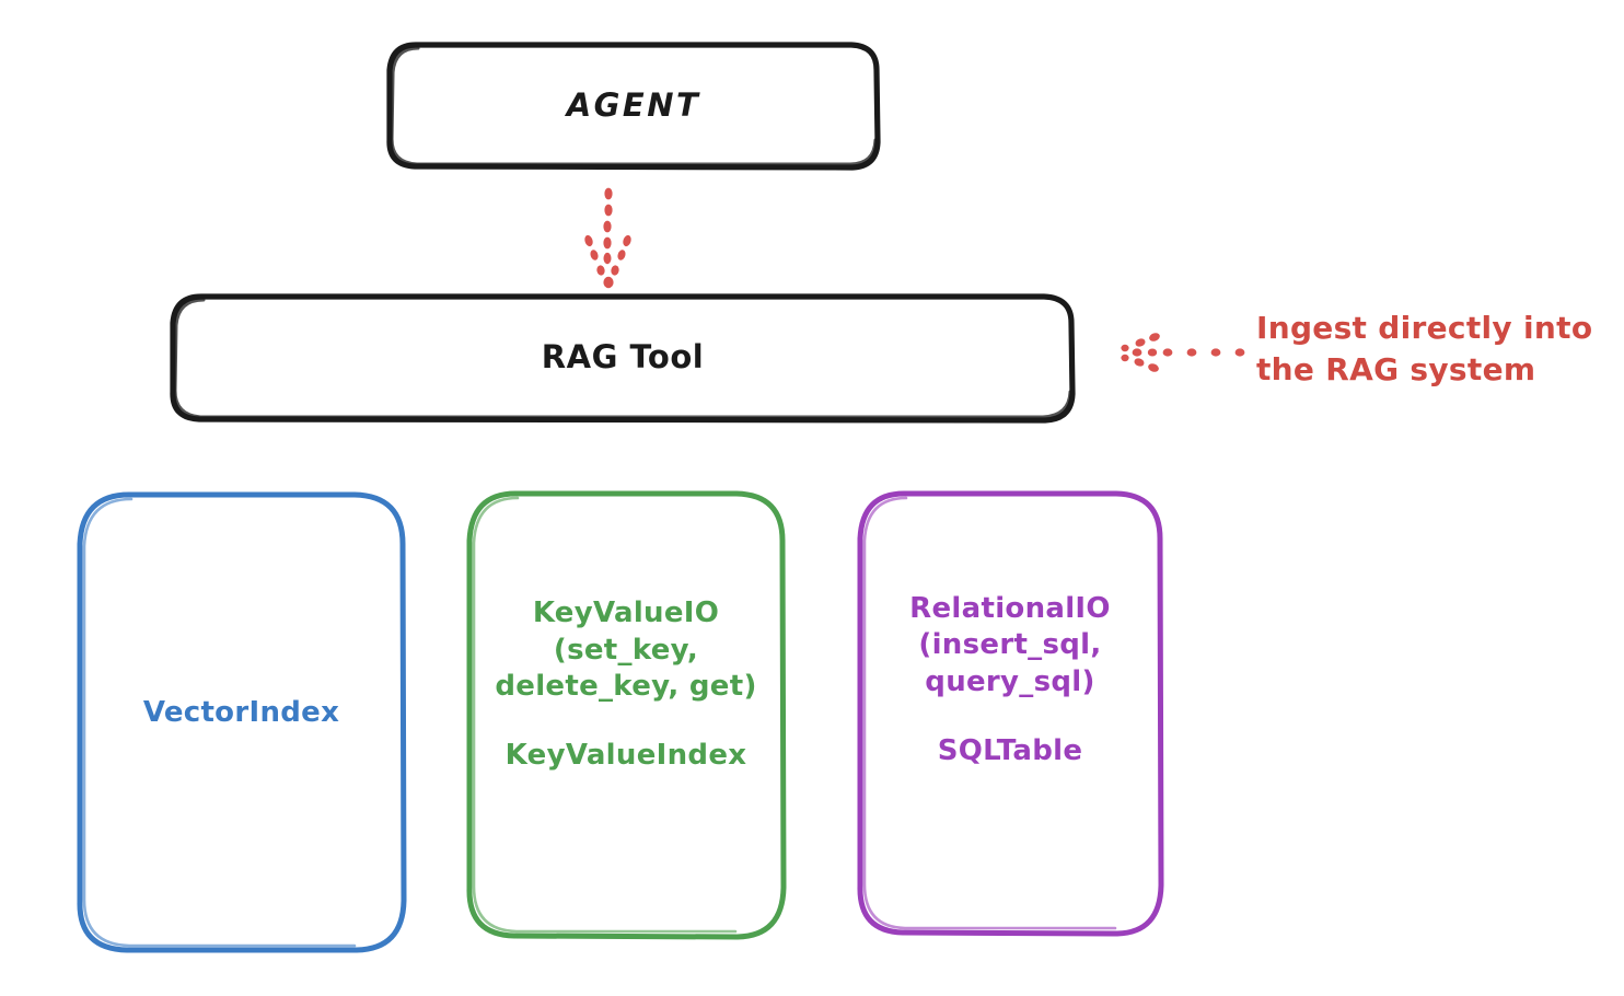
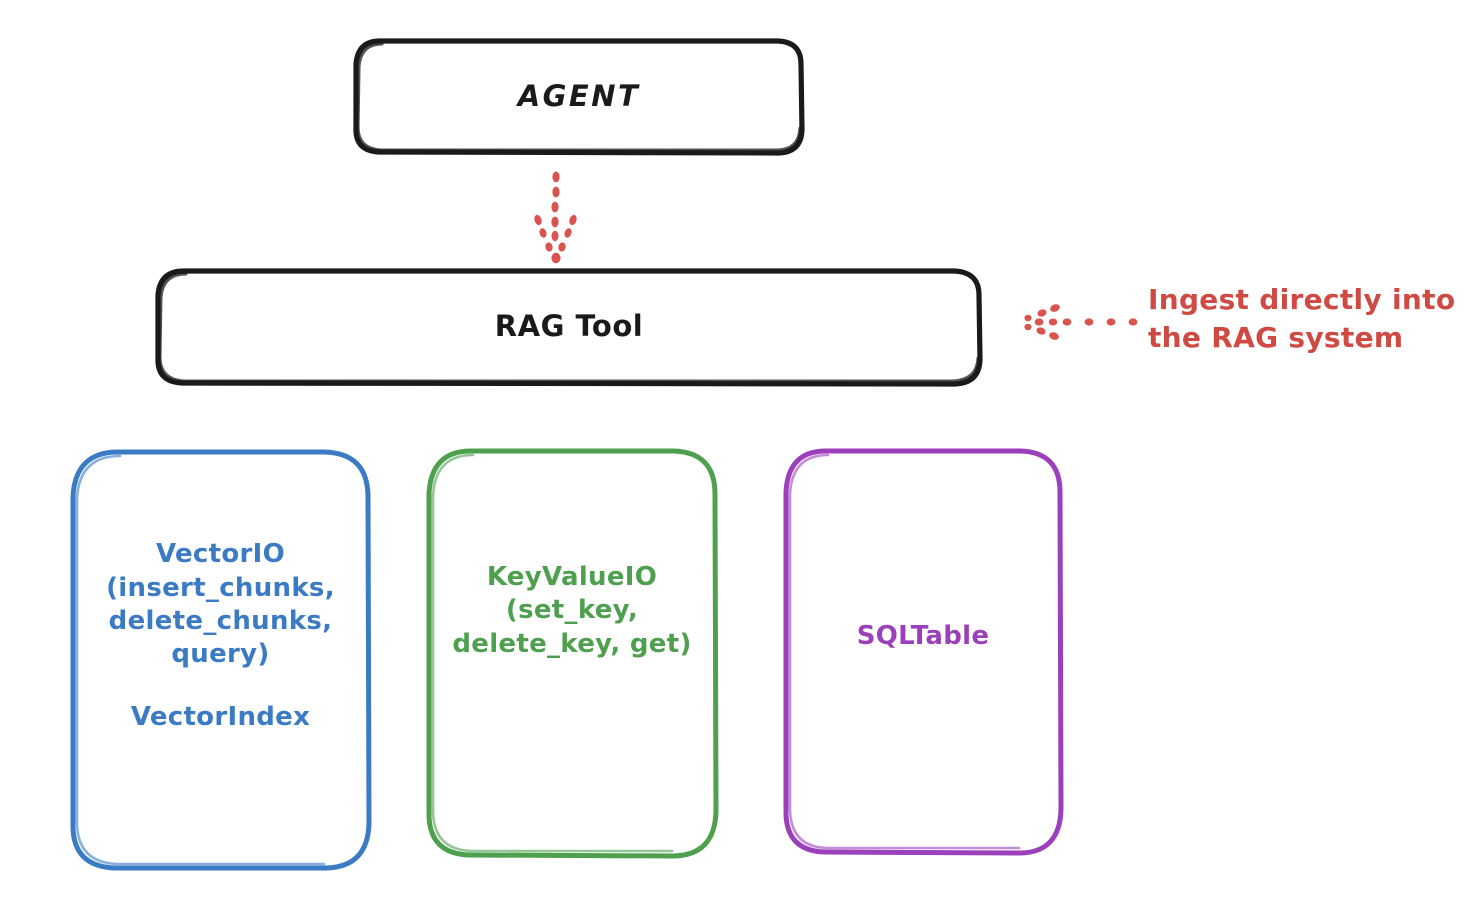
  AGENT
  RAG Tool
+ VectorIO
+ (insert_chunks,
+ delete_chunks,
+ query)
  VectorIndex
  KeyValueIO
  (set_key,
  delete_key, get)
- KeyValueIndex
- RelationalIO
- (insert_sql,
- query_sql)
  SQLTable
  Ingest directly into
  the RAG system
